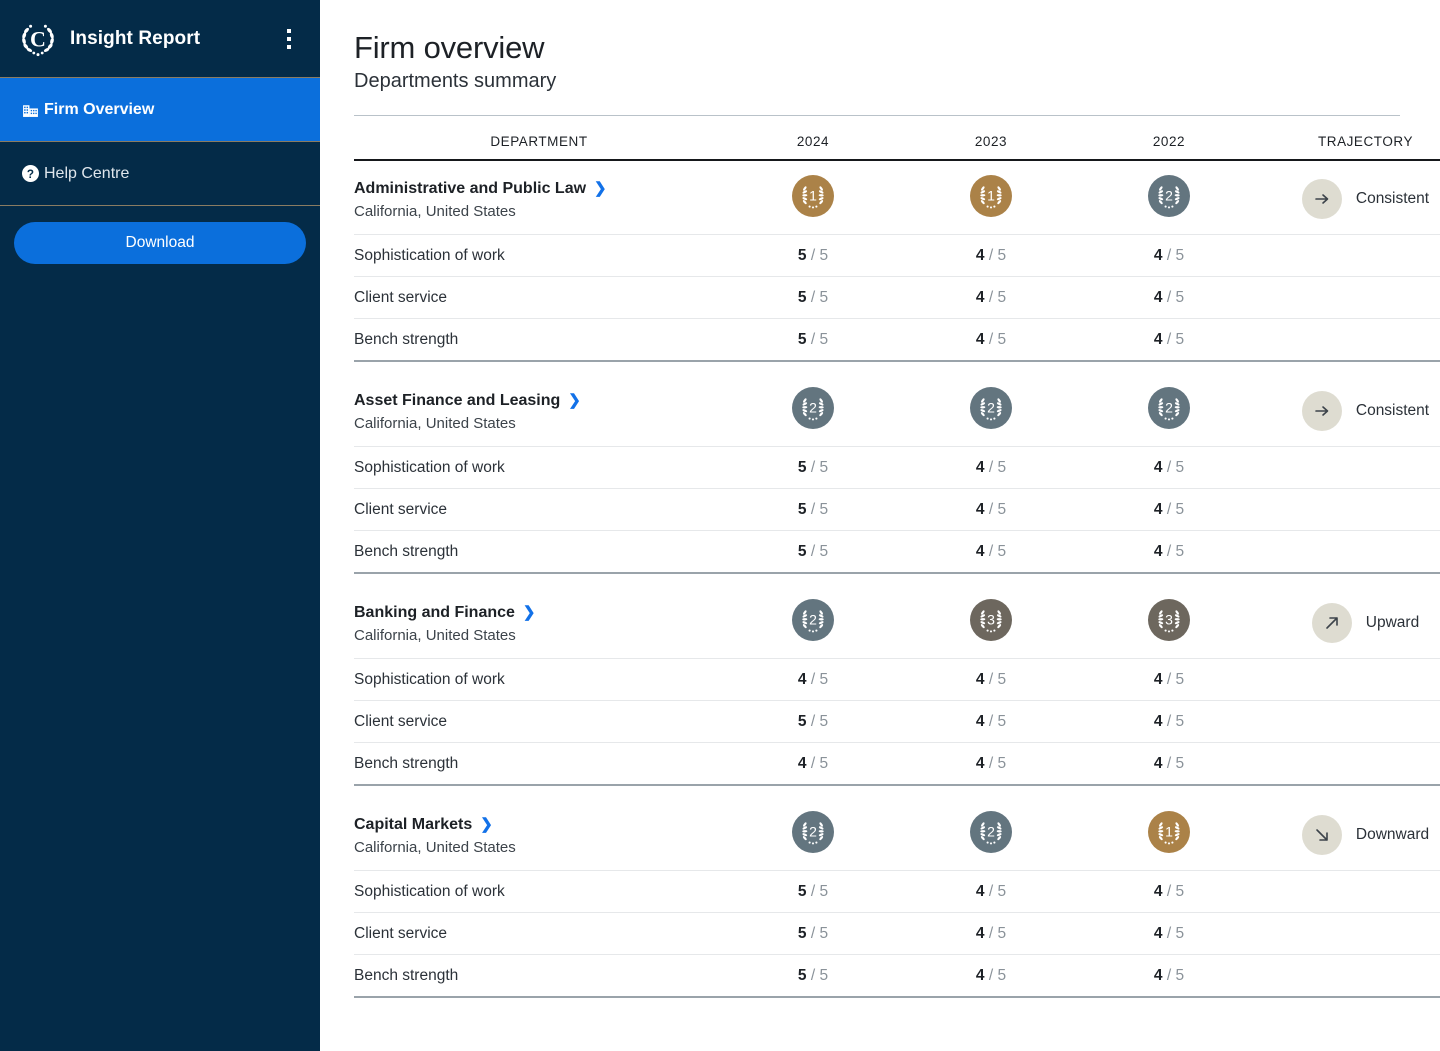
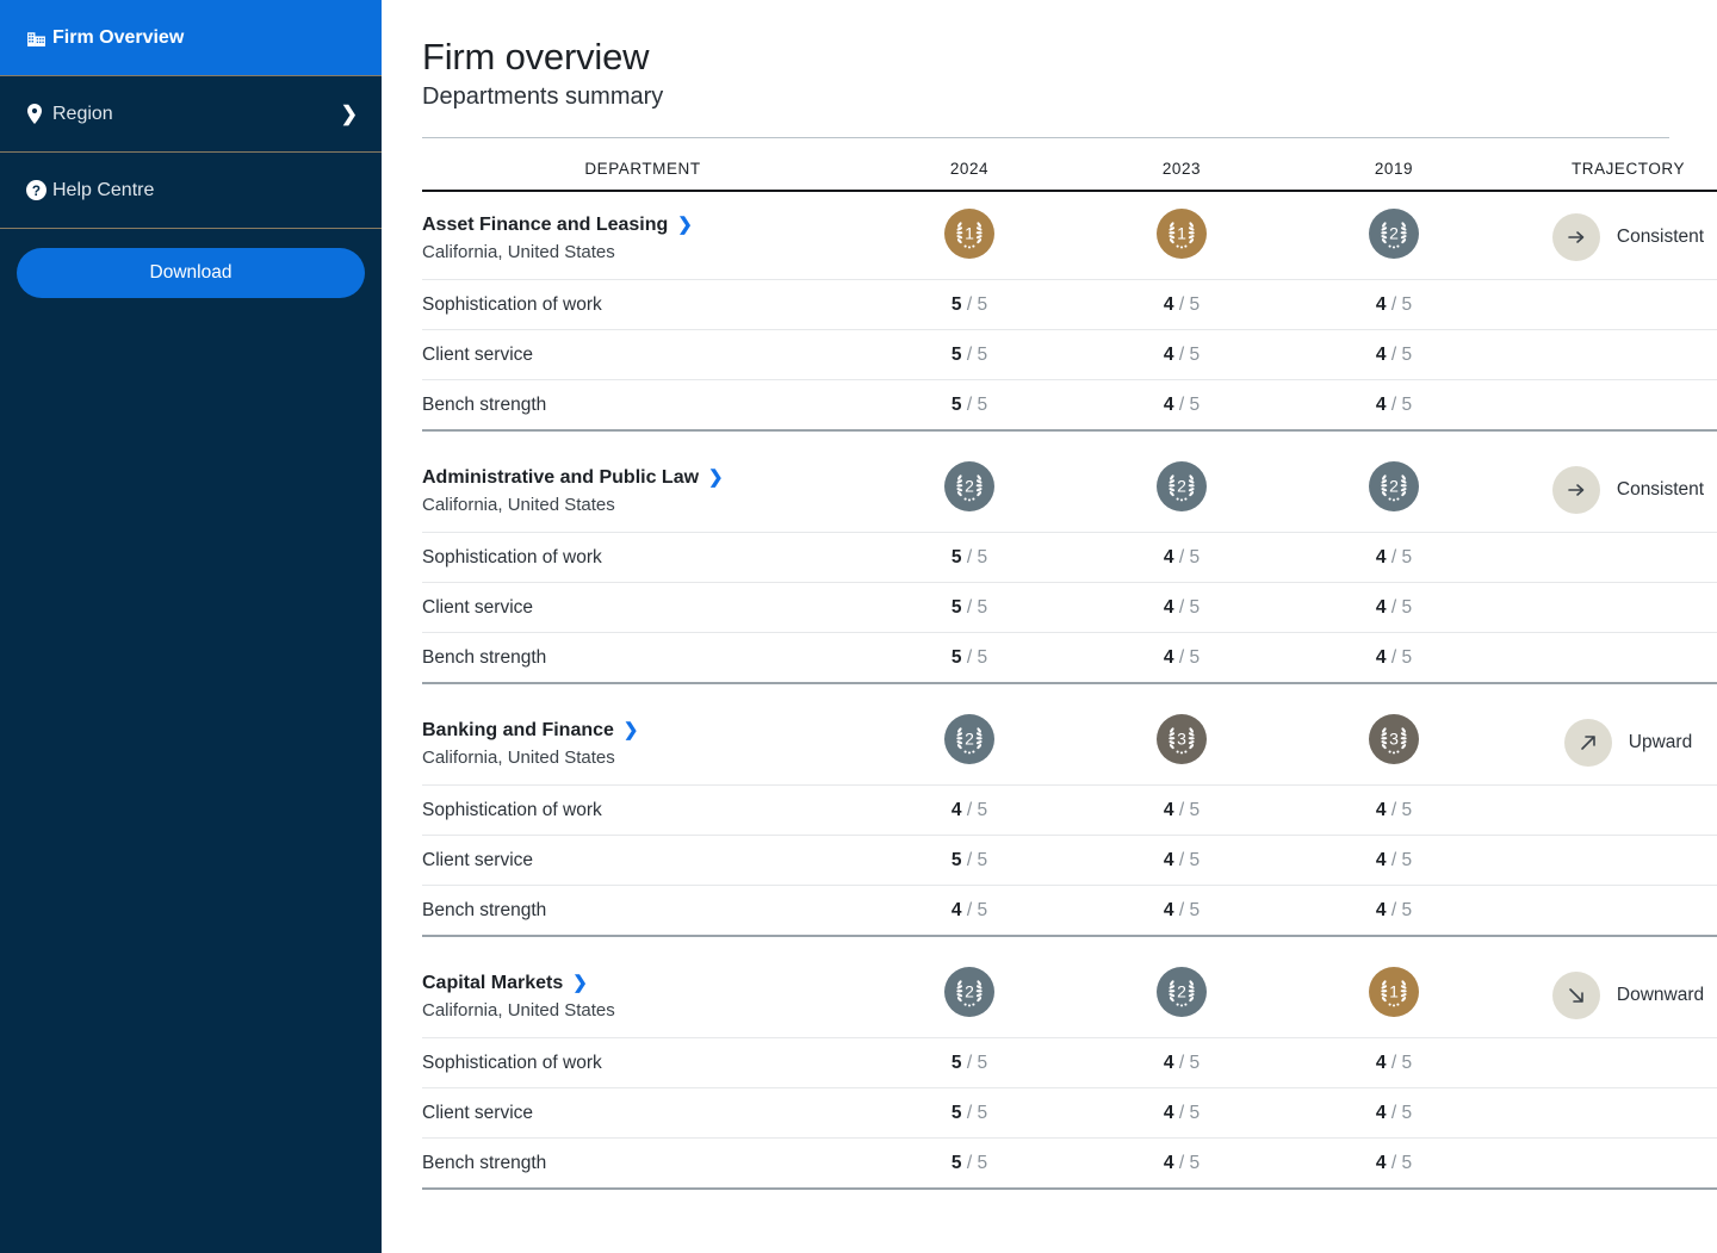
- C
- Insight Report
  Firm Overview
+ Region
+ ❯
  ?
  Help Centre
  Download
  Firm overview
  Departments summary
- DEPARTMENT	2024	2023	2022	TRAJECTORY
+ DEPARTMENT	2024	2023	2019	TRAJECTORY
- Administrative and Public Law ❯ California, United States	1	1	2	Consistent
+ Asset Finance and Leasing ❯ California, United States	1	1	2	Consistent
  Sophistication of work	5 / 5	4 / 5	4 / 5
  Client service	5 / 5	4 / 5	4 / 5
  Bench strength	5 / 5	4 / 5	4 / 5
- Asset Finance and Leasing ❯ California, United States	2	2	2	Consistent
+ Administrative and Public Law ❯ California, United States	2	2	2	Consistent
  Sophistication of work	5 / 5	4 / 5	4 / 5
  Client service	5 / 5	4 / 5	4 / 5
  Bench strength	5 / 5	4 / 5	4 / 5
  Banking and Finance ❯ California, United States	2	3	3	Upward
  Sophistication of work	4 / 5	4 / 5	4 / 5
  Client service	5 / 5	4 / 5	4 / 5
  Bench strength	4 / 5	4 / 5	4 / 5
  Capital Markets ❯ California, United States	2	2	1	Downward
  Sophistication of work	5 / 5	4 / 5	4 / 5
  Client service	5 / 5	4 / 5	4 / 5
  Bench strength	5 / 5	4 / 5	4 / 5
